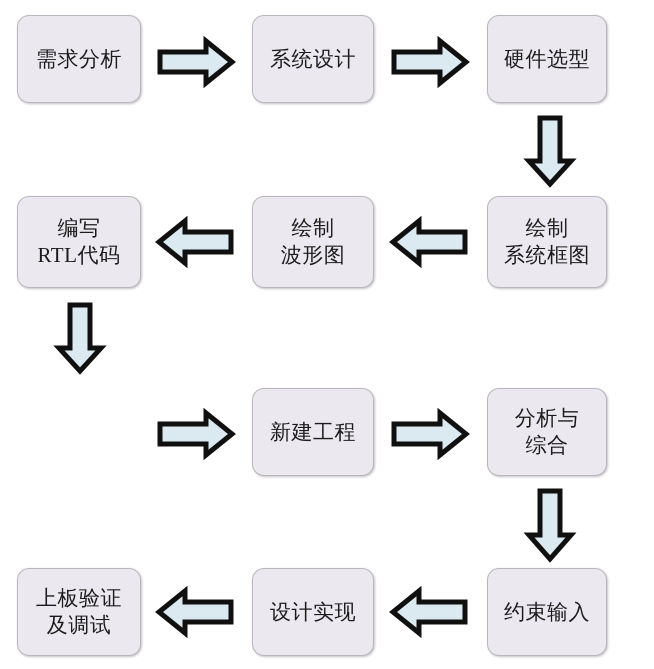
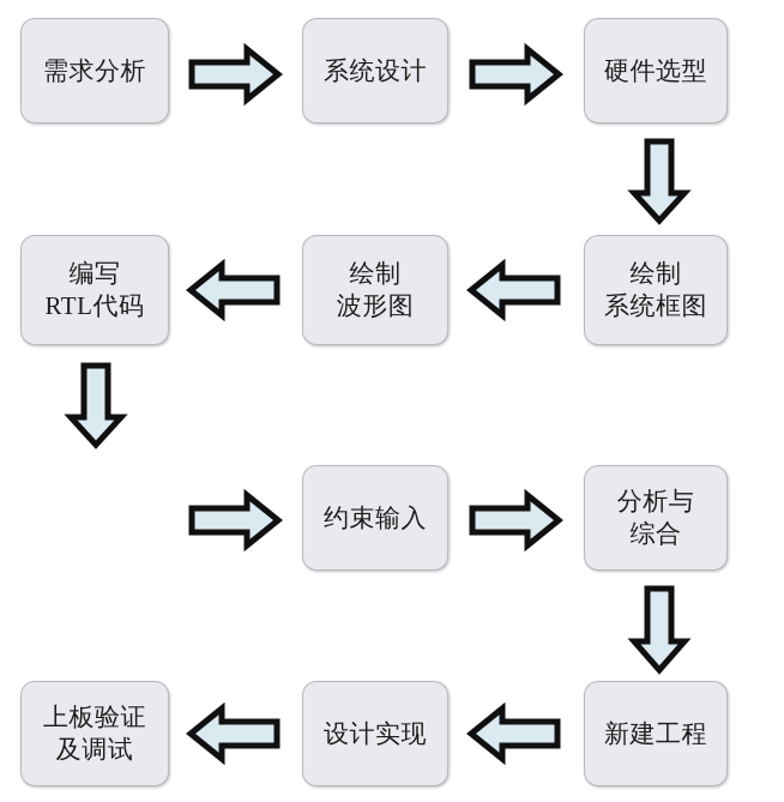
  需求分析
  系统设计
  硬件选型
  编写
  RTL代码
  绘制
  波形图
  绘制
  系统框图
- 新建工程
+ 约束输入
  分析与
  综合
  上板验证
  及调试
  设计实现
- 约束输入
+ 新建工程
